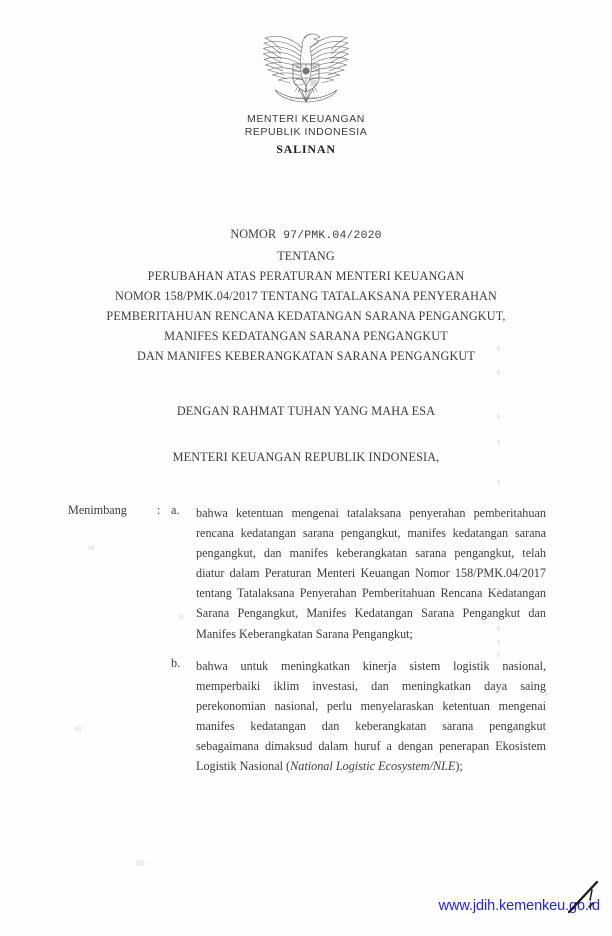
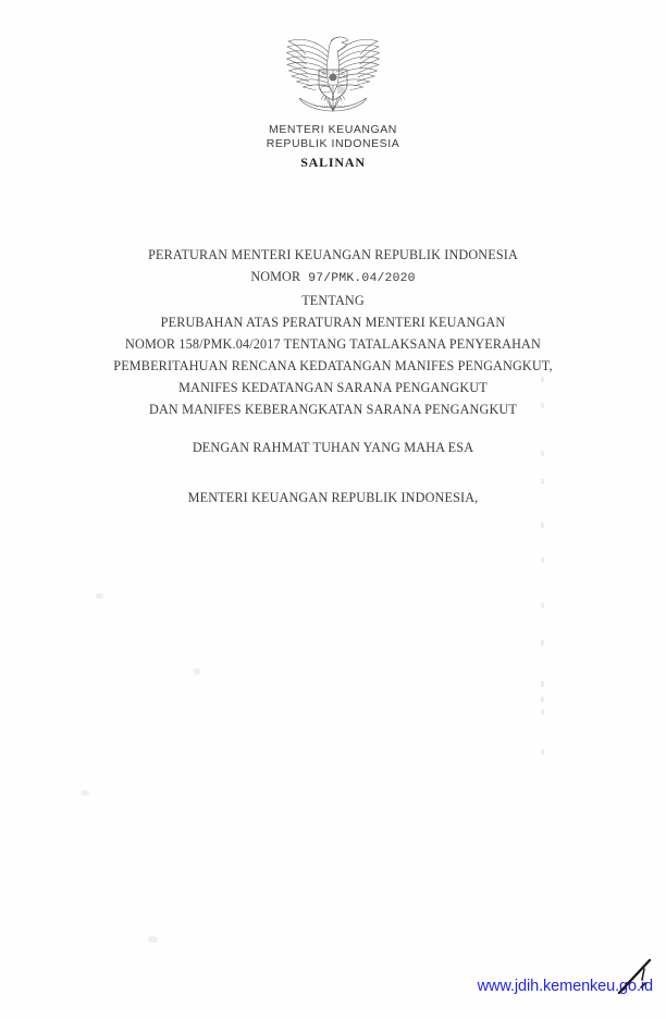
  MENTERI KEUANGAN
  REPUBLIK INDONESIA
  SALINAN
+ PERATURAN MENTERI KEUANGAN REPUBLIK INDONESIA
  NOMOR 97/PMK.04/2020
  TENTANG
  PERUBAHAN ATAS PERATURAN MENTERI KEUANGAN
  NOMOR 158/PMK.04/2017 TENTANG TATALAKSANA PENYERAHAN
- PEMBERITAHUAN RENCANA KEDATANGAN SARANA PENGANGKUT,
+ PEMBERITAHUAN RENCANA KEDATANGAN MANIFES PENGANGKUT,
  MANIFES KEDATANGAN SARANA PENGANGKUT
  DAN MANIFES KEBERANGKATAN SARANA PENGANGKUT
  DENGAN RAHMAT TUHAN YANG MAHA ESA
  MENTERI KEUANGAN REPUBLIK INDONESIA,
- Menimbang
- :
- a.
- bahwa ketentuan mengenai tatalaksana penyerahan pemberitahuan rencana kedatangan sarana pengangkut, manifes kedatangan sarana pengangkut, dan manifes keberangkatan sarana pengangkut, telah diatur dalam Peraturan Menteri Keuangan Nomor 158/PMK.04/2017 tentang Tatalaksana Penyerahan Pemberitahuan Rencana Kedatangan Sarana Pengangkut, Manifes Kedatangan Sarana Pengangkut dan Manifes Keberangkatan Sarana Pengangkut;
- b.
- bahwa untuk meningkatkan kinerja sistem logistik nasional, memperbaiki iklim investasi, dan meningkatkan daya saing perekonomian nasional, perlu menyelaraskan ketentuan mengenai manifes kedatangan dan keberangkatan sarana pengangkut sebagaimana dimaksud dalam huruf a dengan penerapan Ekosistem Logistik Nasional (National Logistic Ecosystem/NLE);
  www.jdih.kemenkeu.go.d
